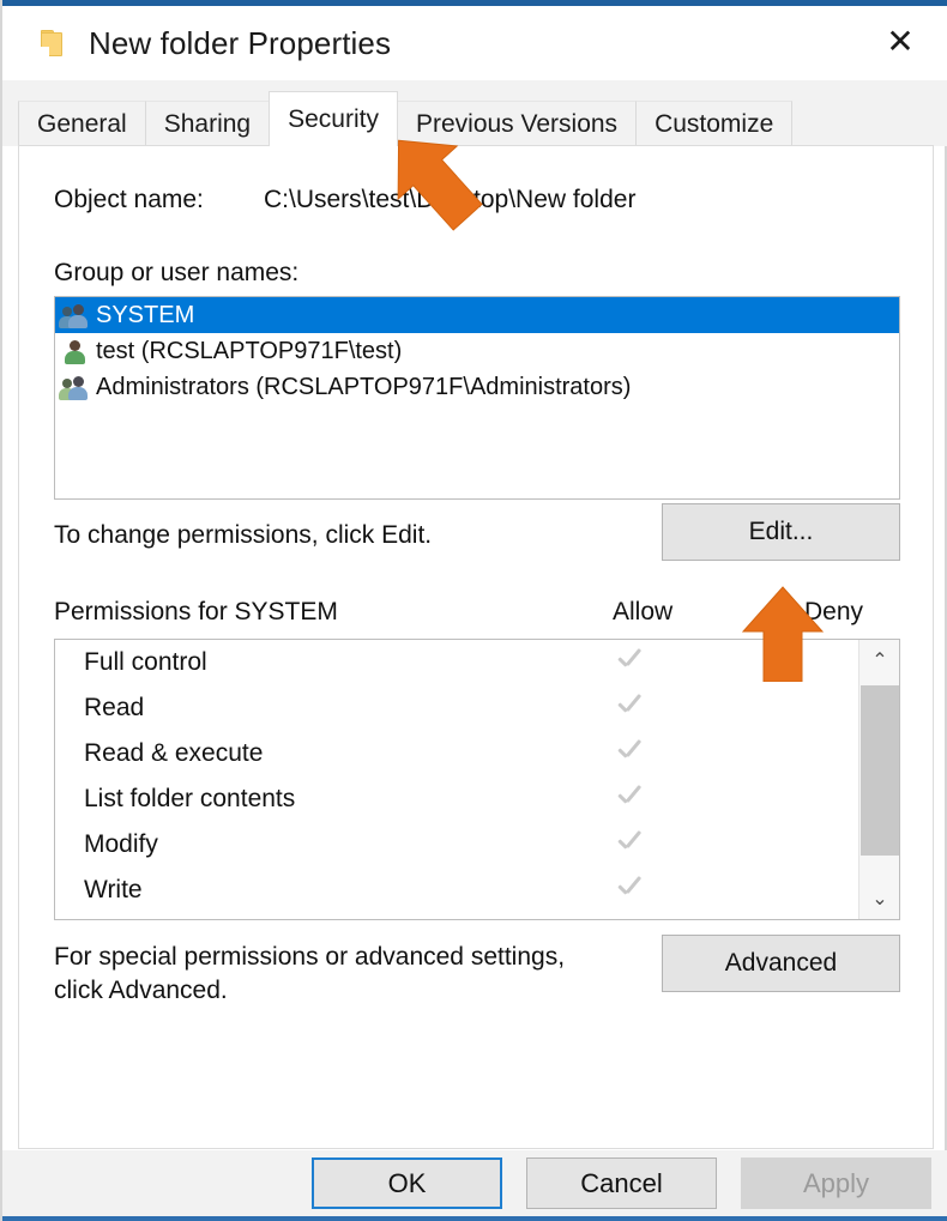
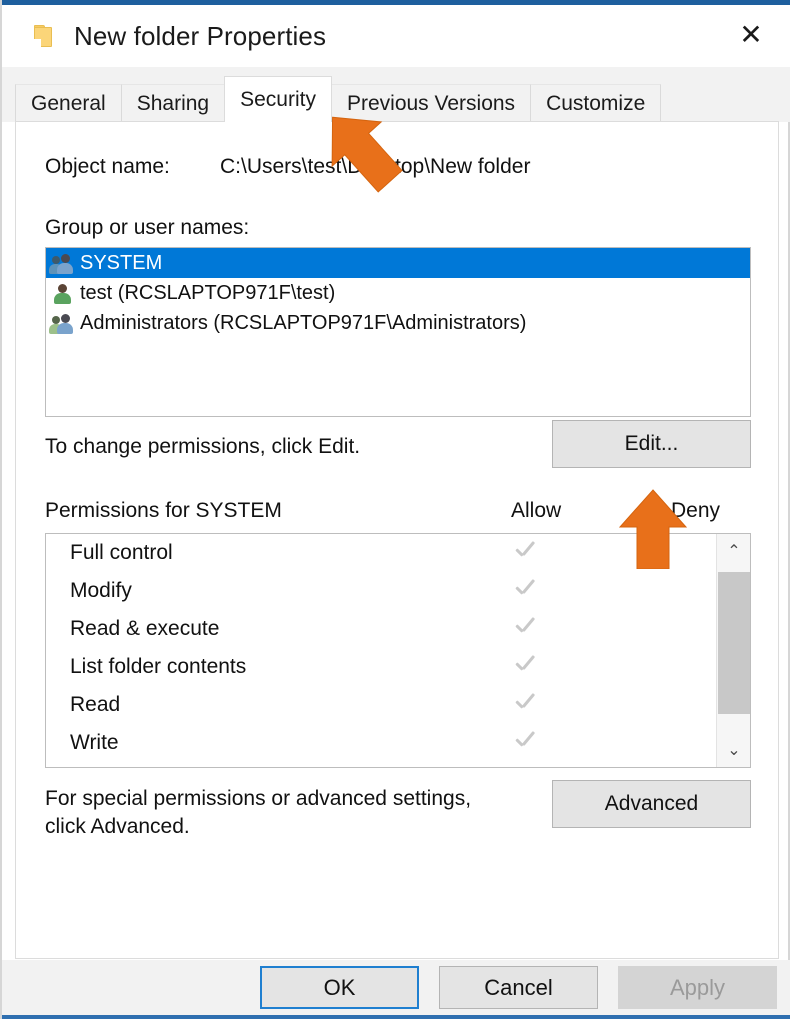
  New folder Properties
  ✕
  General
  Sharing
  Security
  Previous Versions
  Customize
  Object name:
  C:\Users\test\op\New folder
  Group or user names:
  SYSTEM
  test (RCSLAPTOP971F\test)
  Administrators (RCSLAPTOP971F\Administrators)
  To change permissions, click Edit.
  Edit...
  Permissions for SYSTEM
  Allow
  Deny
  Full control
- Read
+ Modify
  Read & execute
  List folder contents
- Modify
+ Read
  Write
  ⌃
  ⌄
  For special permissions or advanced settings, click Advanced.
  Advanced
  OK
  Cancel
  Apply
